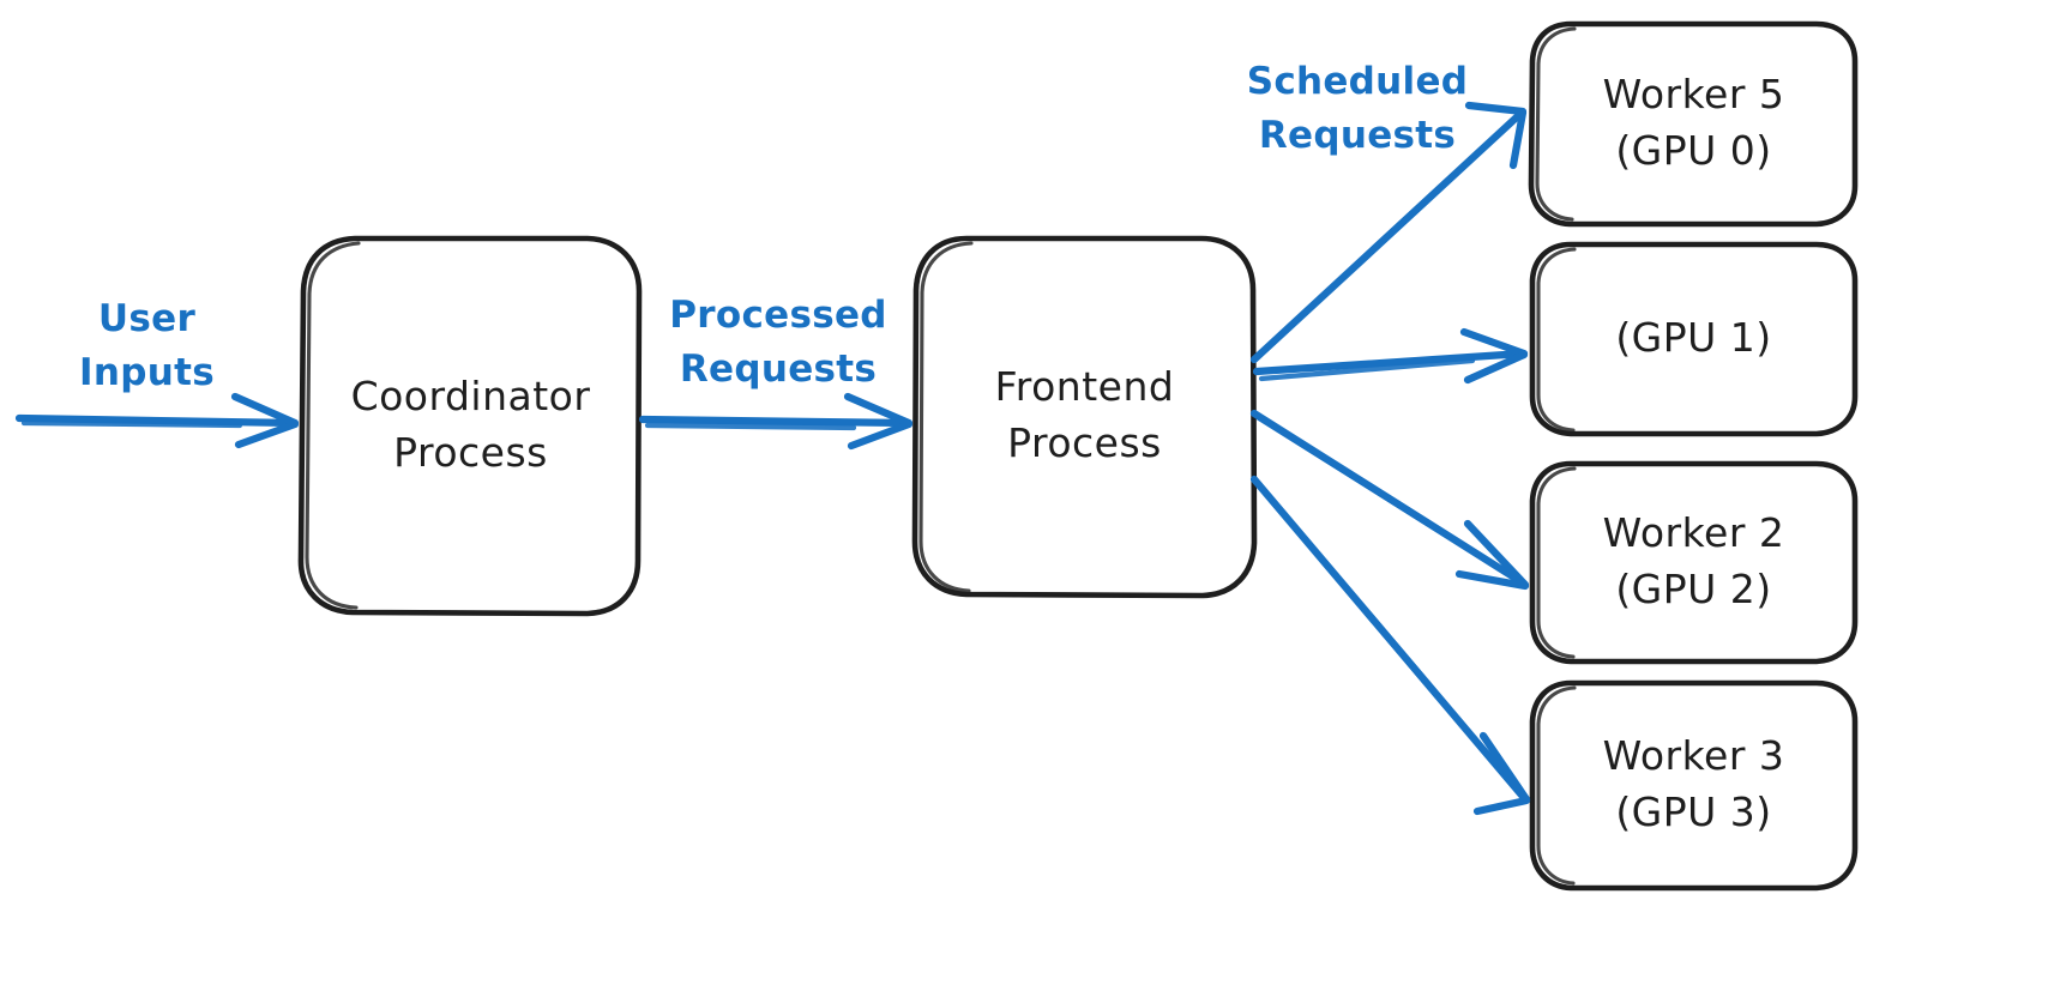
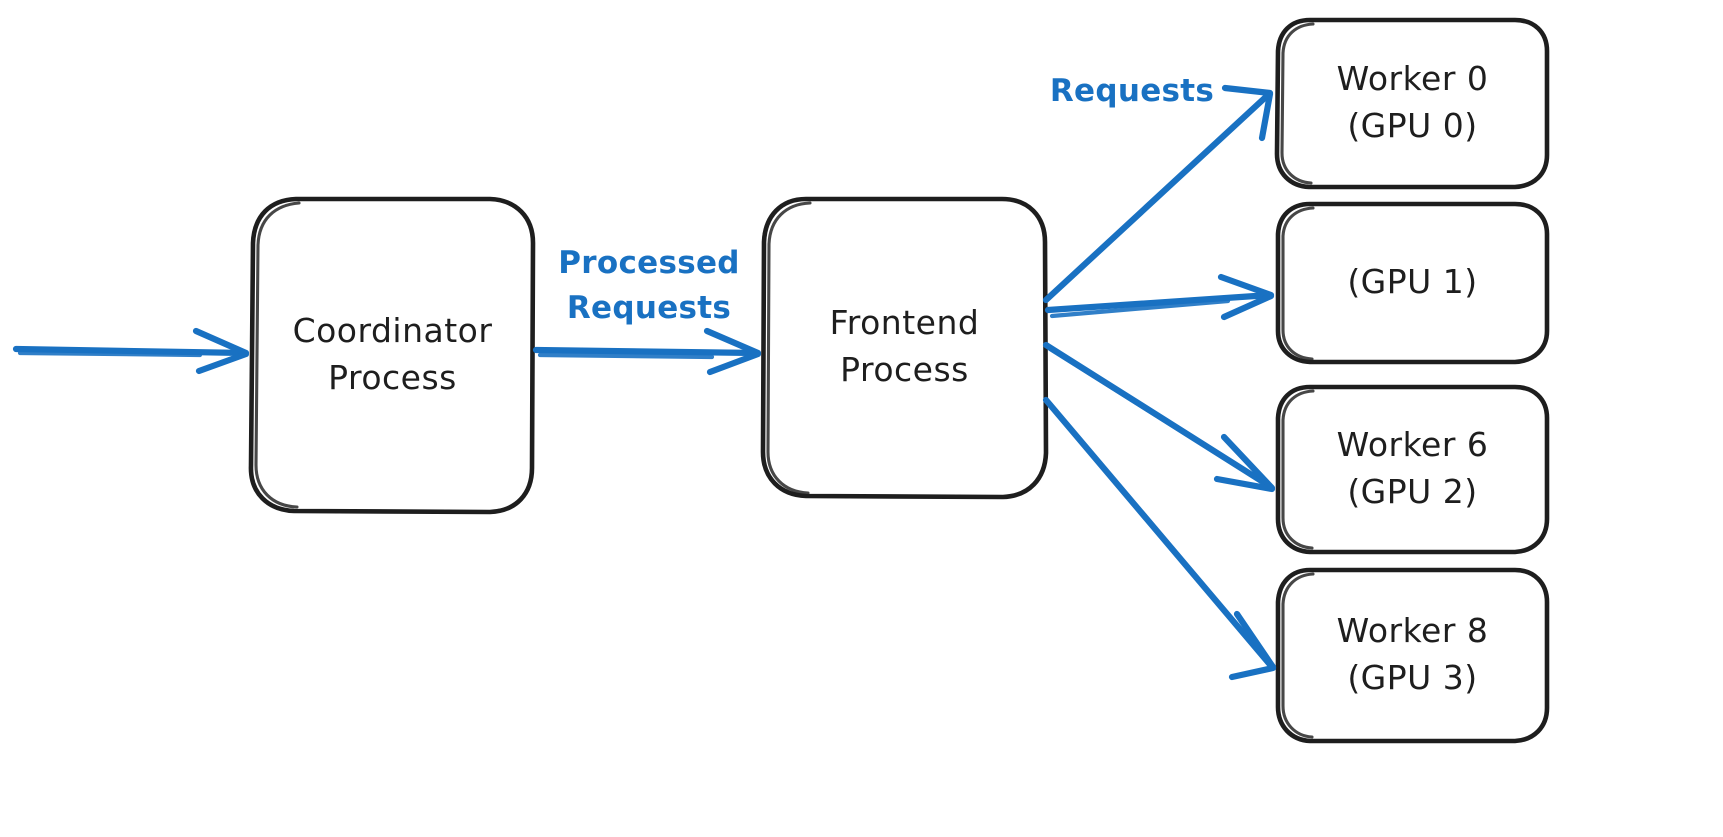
  Coordinator
  Process
  Frontend
  Process
- Worker 5
+ Worker 0
  (GPU 0)
  (GPU 1)
- Worker 2
+ Worker 6
  (GPU 2)
- Worker 3
+ Worker 8
  (GPU 3)
- User
- Inputs
  Processed
  Requests
- Scheduled
  Requests
